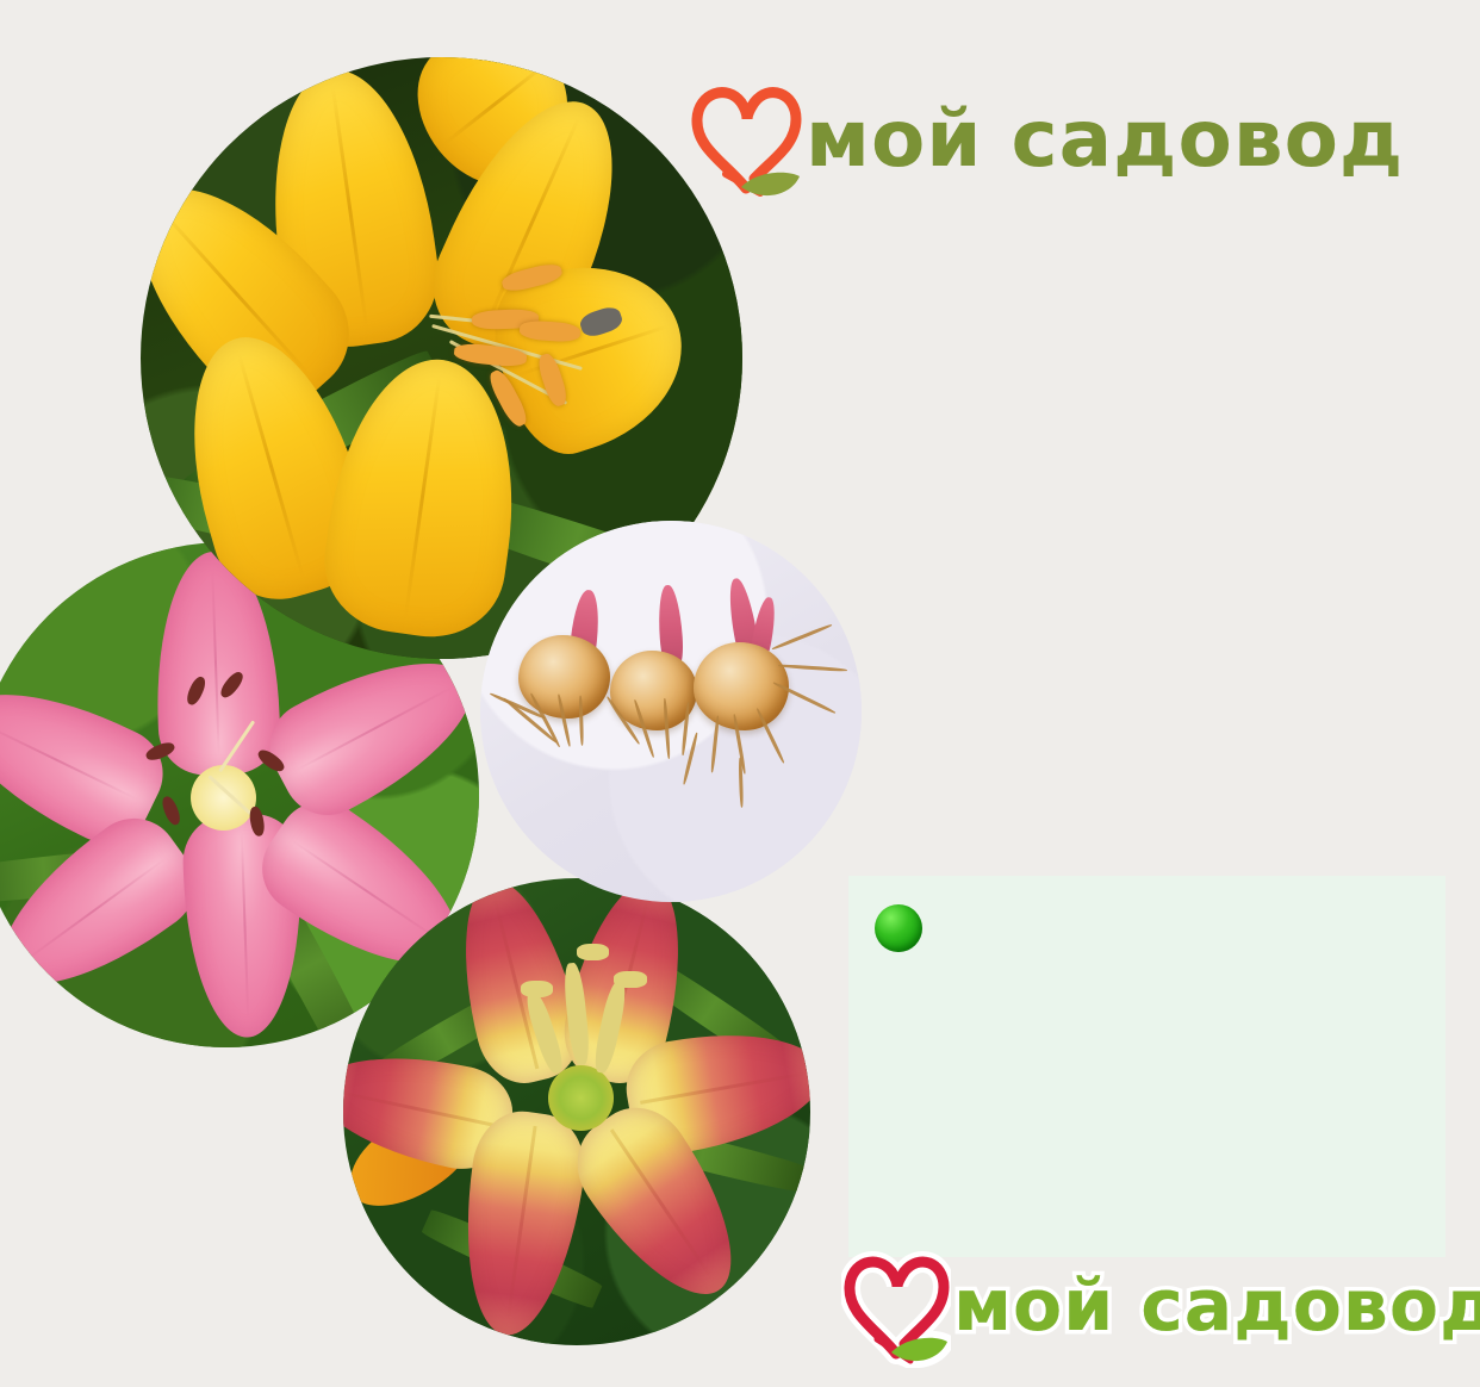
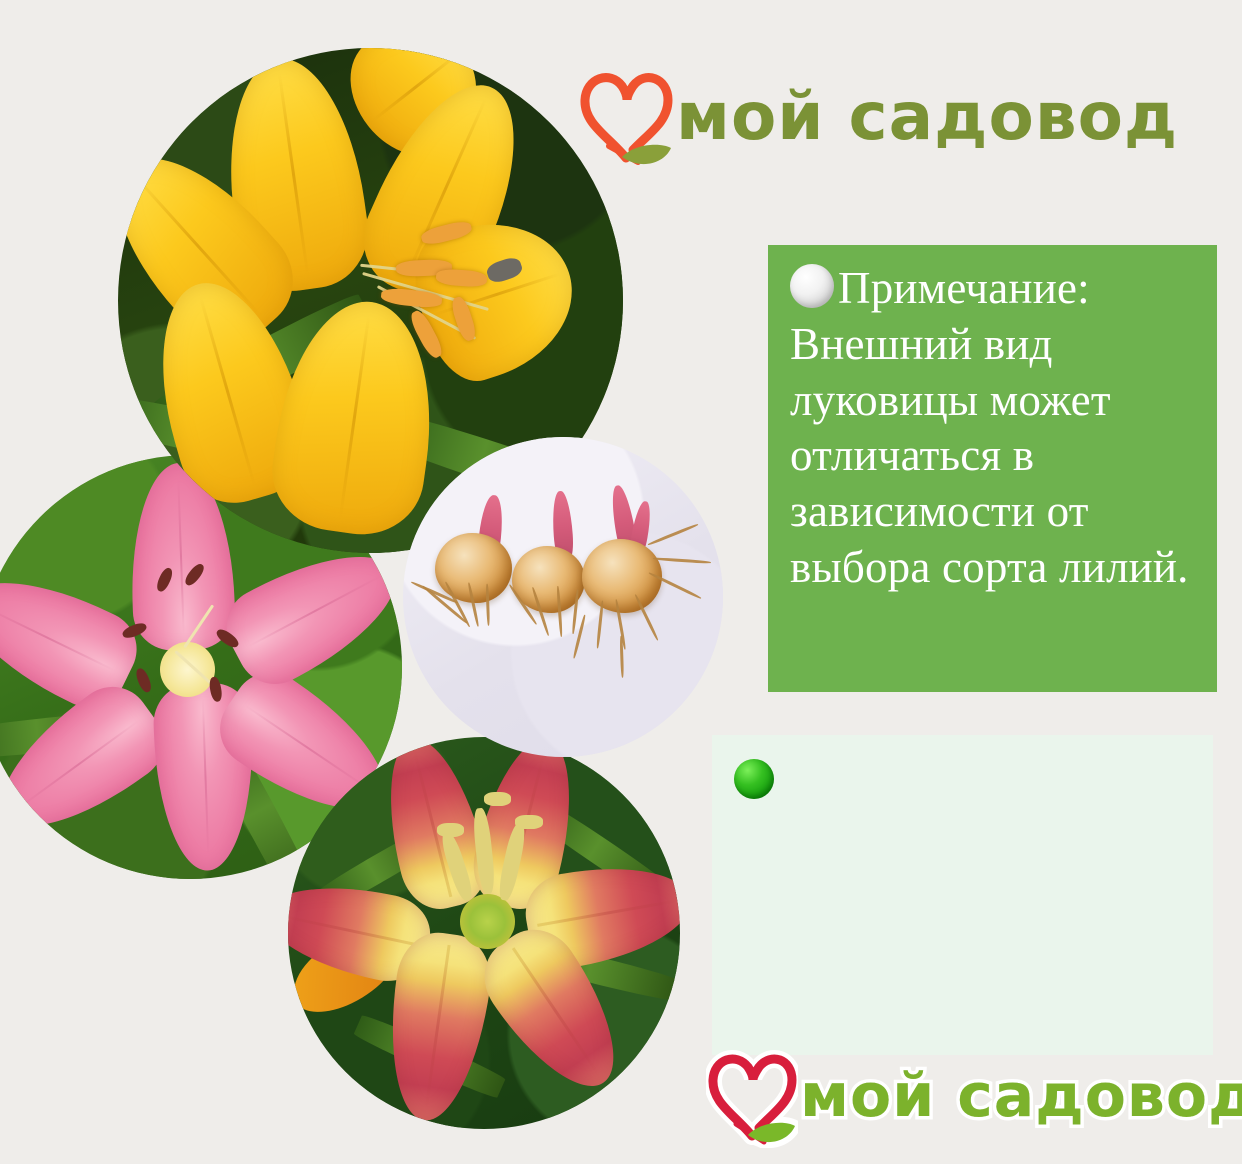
  мой садовод
+ Примечание: Внешний вид луковицы может отличаться в зависимости от выбора сорта лилий.
  мой садовод
